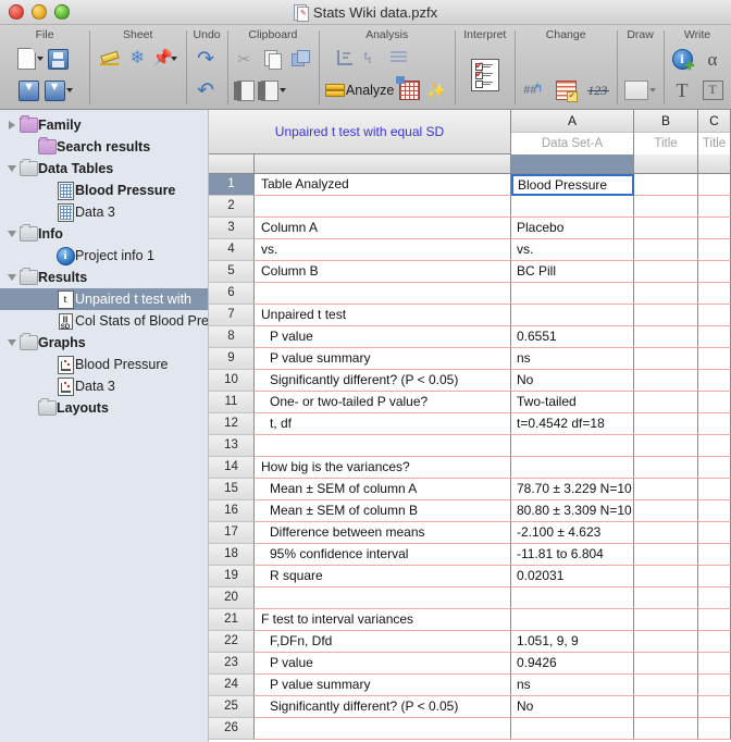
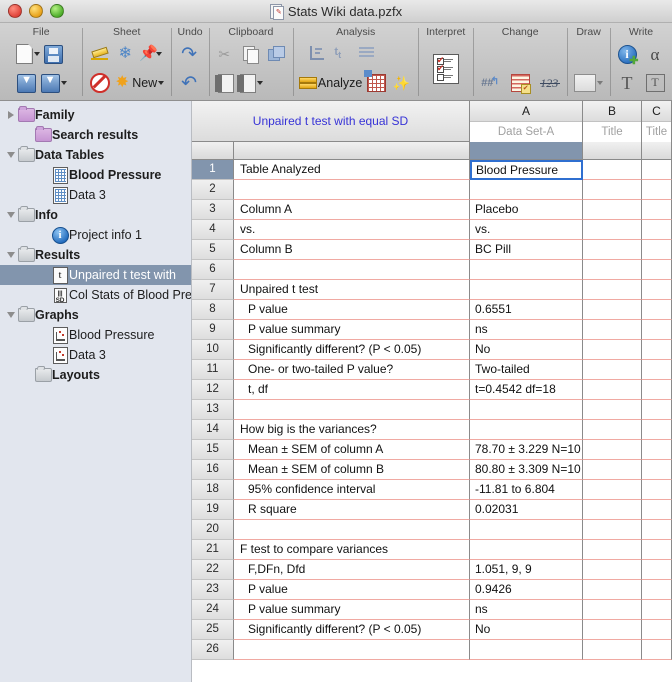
  Stats Wiki data.pzfx
  File
  Sheet
  ❄
  📌
+ ✸
+ New
  Undo
  ↷
  ↶
  Clipboard
  ✂
  Analysis
  tt
  Analyze
  ✨
  Interpret
  ✔
  ✔
  Change
  ##
  ↰
  123
  Draw
  Write
  i
  ✚
  α
  T
  T
  Family
  Search results
  Data Tables
  Blood Pressure
  Data 3
  Info
  i
  Project info 1
  Results
  t
  Unpaired t test with
  Col Stats of Blood Pre
  Graphs
  Blood Pressure
  Data 3
  Layouts
  Unpaired t test with equal SD
  A
  Data Set-A
  B
  Title
  C
  Title
  1
  Table Analyzed
  Blood Pressure
  2
  3
  Column A
  Placebo
  4
  vs.
  vs.
  5
  Column B
  BC Pill
  6
  7
  Unpaired t test
  8
  P value
  0.6551
  9
  P value summary
  ns
  10
  Significantly different? (P < 0.05)
  No
  11
  One- or two-tailed P value?
  Two-tailed
  12
  t, df
  t=0.4542 df=18
  13
  14
  How big is the variances?
  15
  Mean ± SEM of column A
  78.70 ± 3.229 N=10
  16
  Mean ± SEM of column B
  80.80 ± 3.309 N=10
- 17
- Difference between means
- -2.100 ± 4.623
  18
  95% confidence interval
  -11.81 to 6.804
  19
  R square
  0.02031
  20
  21
- F test to interval variances
+ F test to compare variances
  22
  F,DFn, Dfd
  1.051, 9, 9
  23
  P value
  0.9426
  24
  P value summary
  ns
  25
  Significantly different? (P < 0.05)
  No
  26
